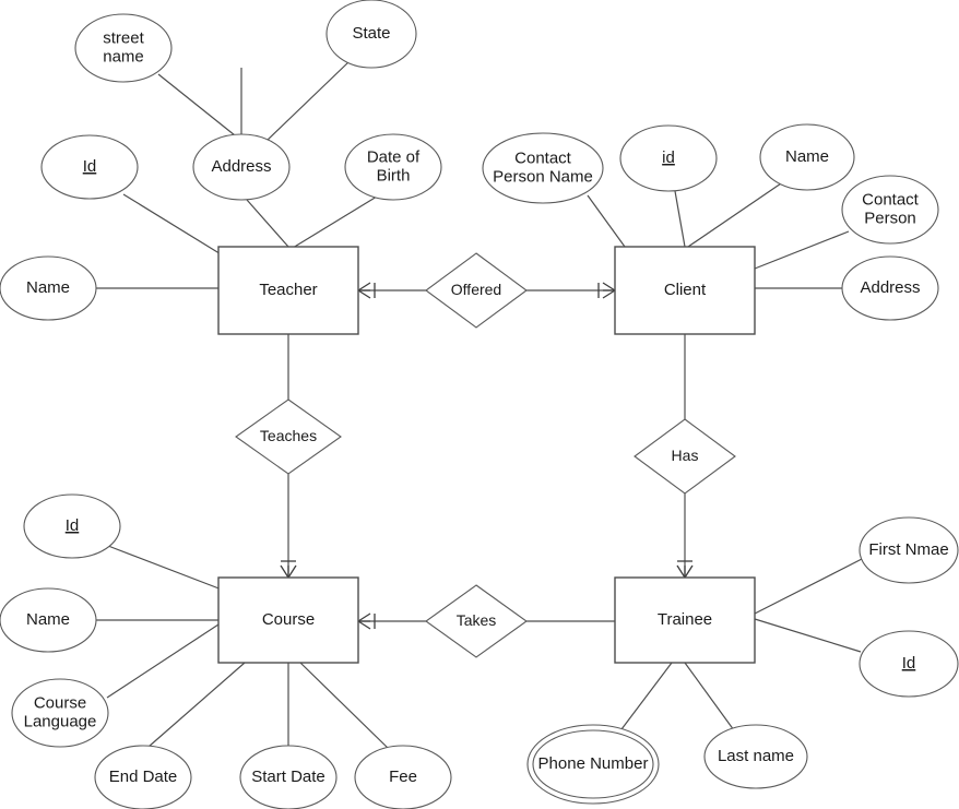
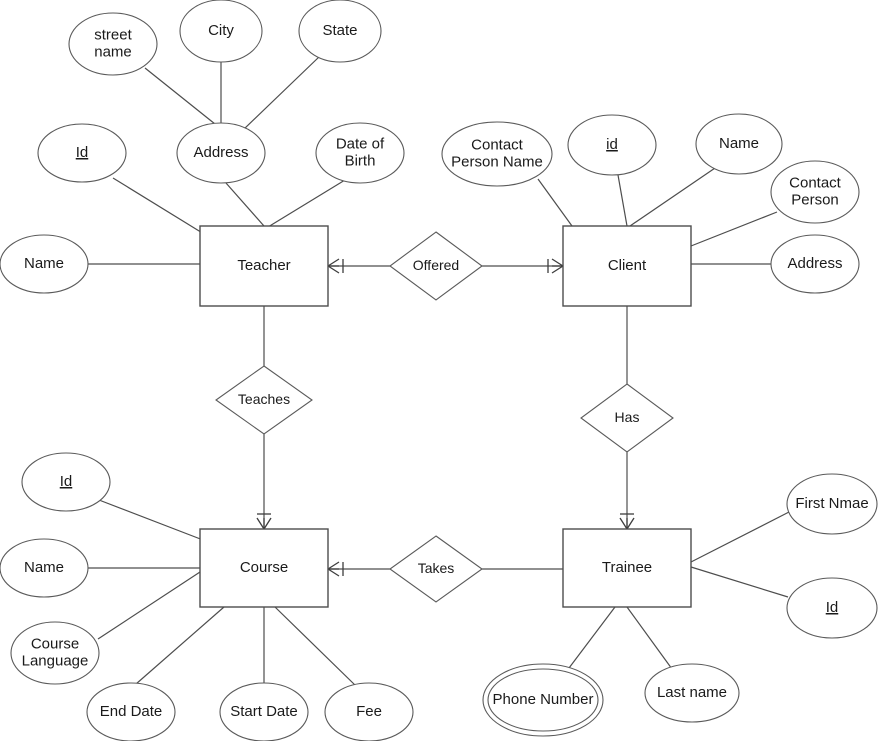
  street name
+ City
  State
  Id
  Address
  Date of Birth
  Name
  Contact Person Name
  id
  Name
  Contact Person
  Address
  Id
  Name
  Course Language
  End Date
  Start Date
  Fee
  First Nmae
  Id
  Phone Number
  Last name
  Offered
  Teaches
  Has
  Takes
  Teacher
  Client
  Course
  Trainee
